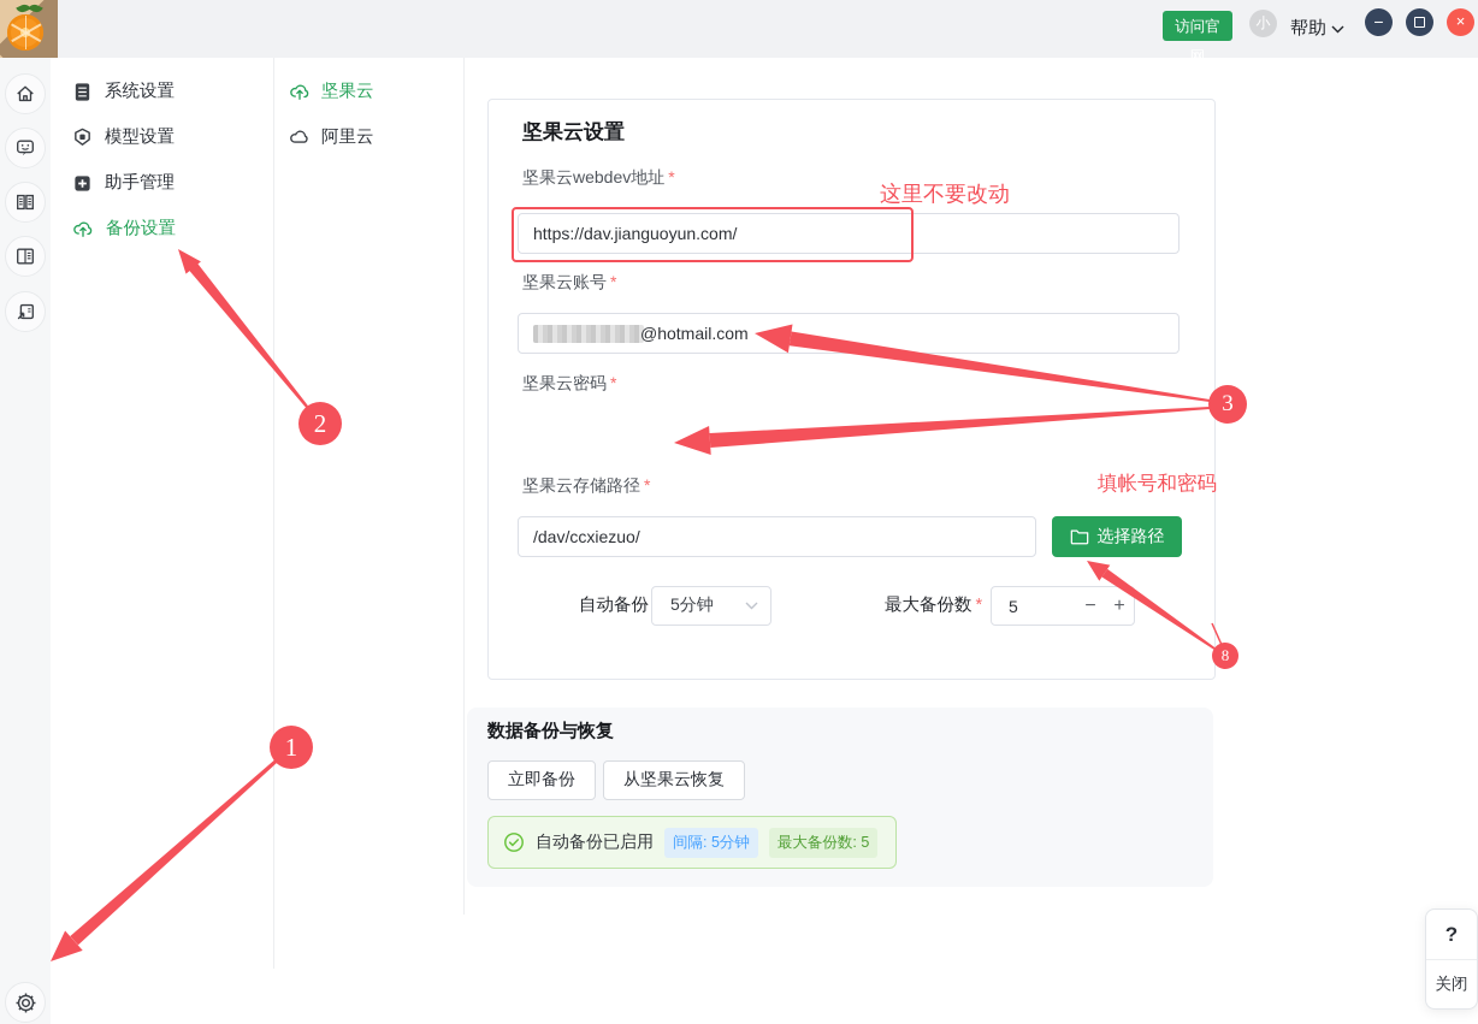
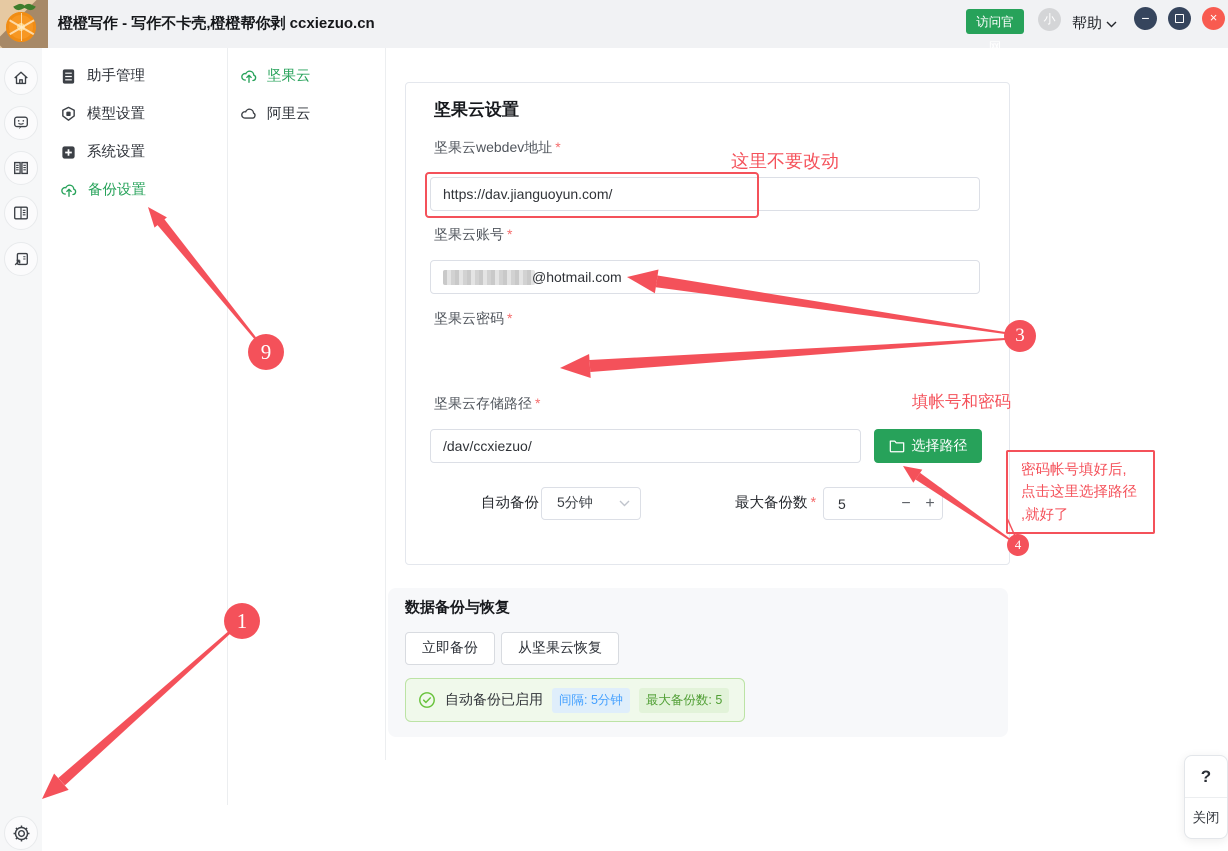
+ 橙橙写作 - 写作不卡壳,橙橙帮你剥 ccxiezuo.cn
  访问官
  小
  帮助
  −
  ×
- 系统设置
+ 助手管理
  模型设置
- 助手管理
+ 系统设置
  备份设置
  坚果云
  阿里云
  坚果云设置
  坚果云webdev地址 *
  https://dav.jianguoyun.com/
  坚果云账号 *
  @hotmail.com
  坚果云密码 *
  坚果云存储路径 *
  /dav/ccxiezuo/
  选择路径
  自动备份
  5分钟
  最大备份数 *
  5
  −
  +
  数据备份与恢复
  立即备份
  从坚果云恢复
  自动备份已启用
  间隔: 5分钟
  最大备份数: 5
  ?
  关闭
  这里不要改动
  填帐号和密码
+ 密码帐号填好后,
+ 点击这里选择路径
+ ,就好了
  1
- 2
+ 9
  3
- 8
+ 4
